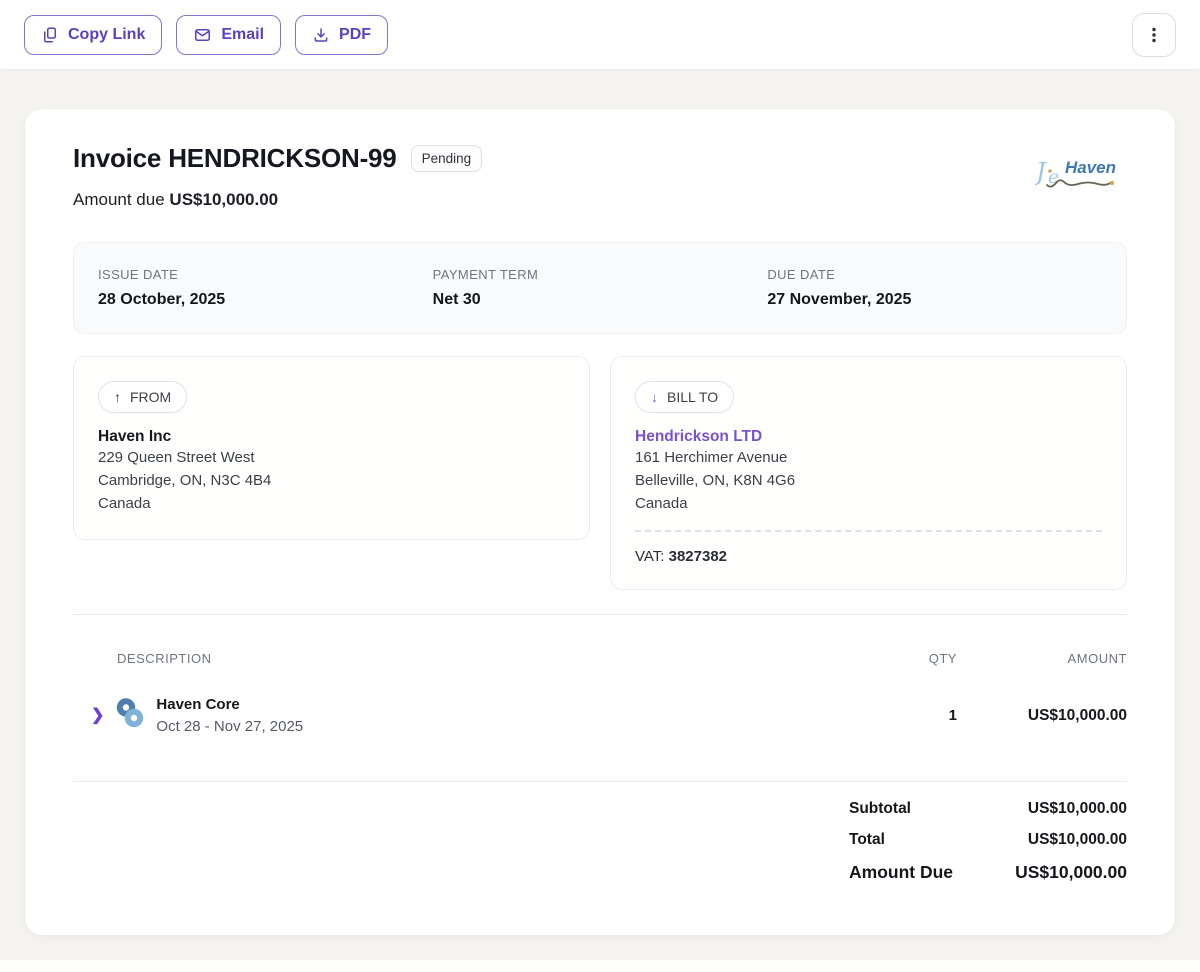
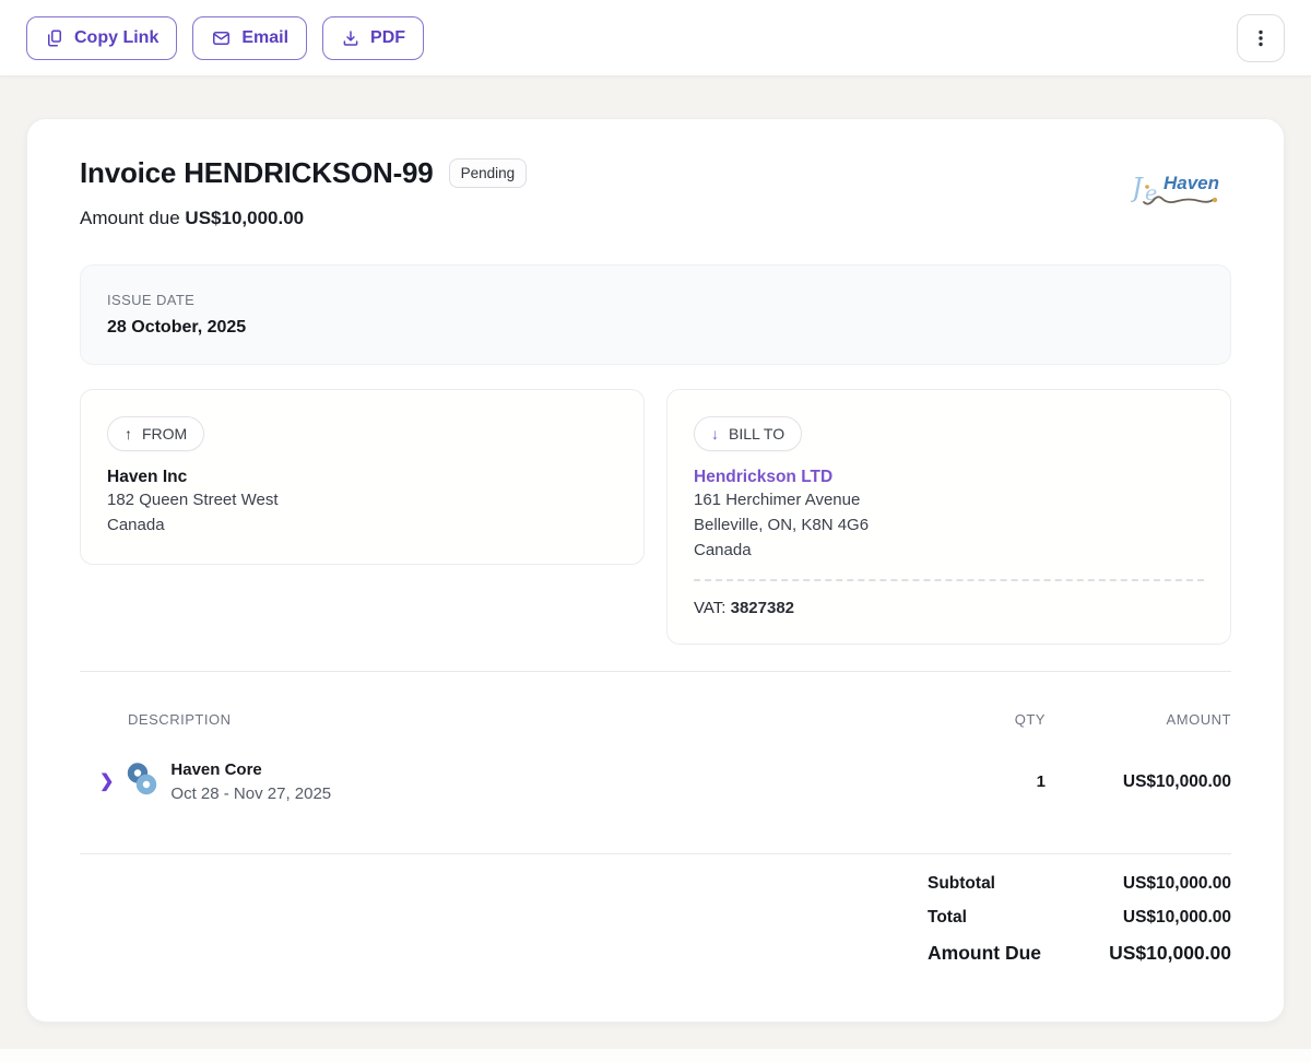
  Copy Link
  Email
  PDF
  Invoice HENDRICKSON-99
  Pending
  Amount due US$10,000.00
  J
  e
  Haven
  ISSUE DATE
  28 October, 2025
- PAYMENT TERM
- Net 30
- DUE DATE
- 27 November, 2025
  ↑
  FROM
  Haven Inc
- 229 Queen Street West
+ 182 Queen Street West
- Cambridge, ON, N3C 4B4
  Canada
  ↓
  BILL TO
  Hendrickson LTD
  161 Herchimer Avenue
  Belleville, ON, K8N 4G6
  Canada
  VAT: 3827382
  DESCRIPTION
  QTY
  AMOUNT
  ❯
  Haven Core
  Oct 28 - Nov 27, 2025
  1
  US$10,000.00
  Subtotal
  US$10,000.00
  Total
  US$10,000.00
  Amount Due
  US$10,000.00
